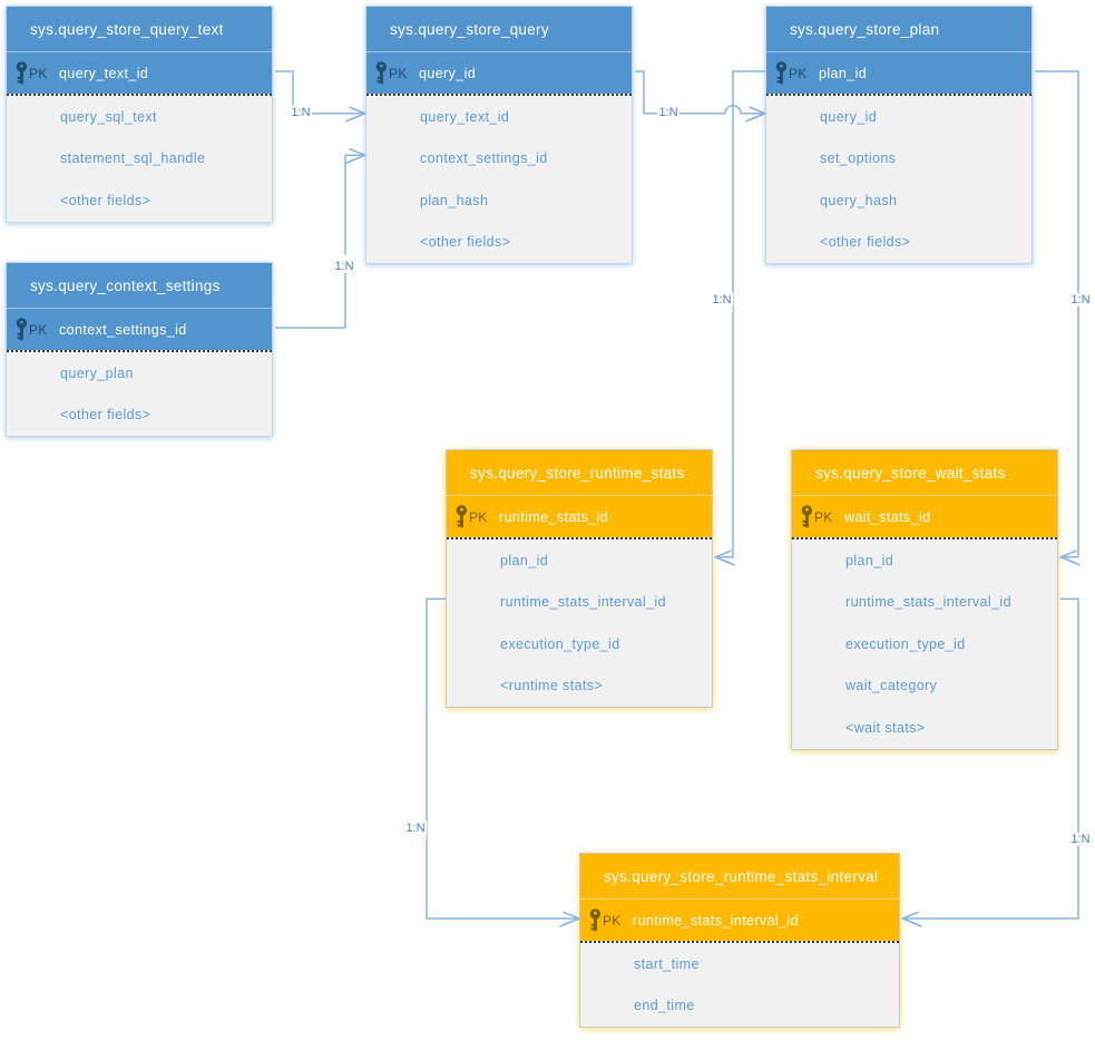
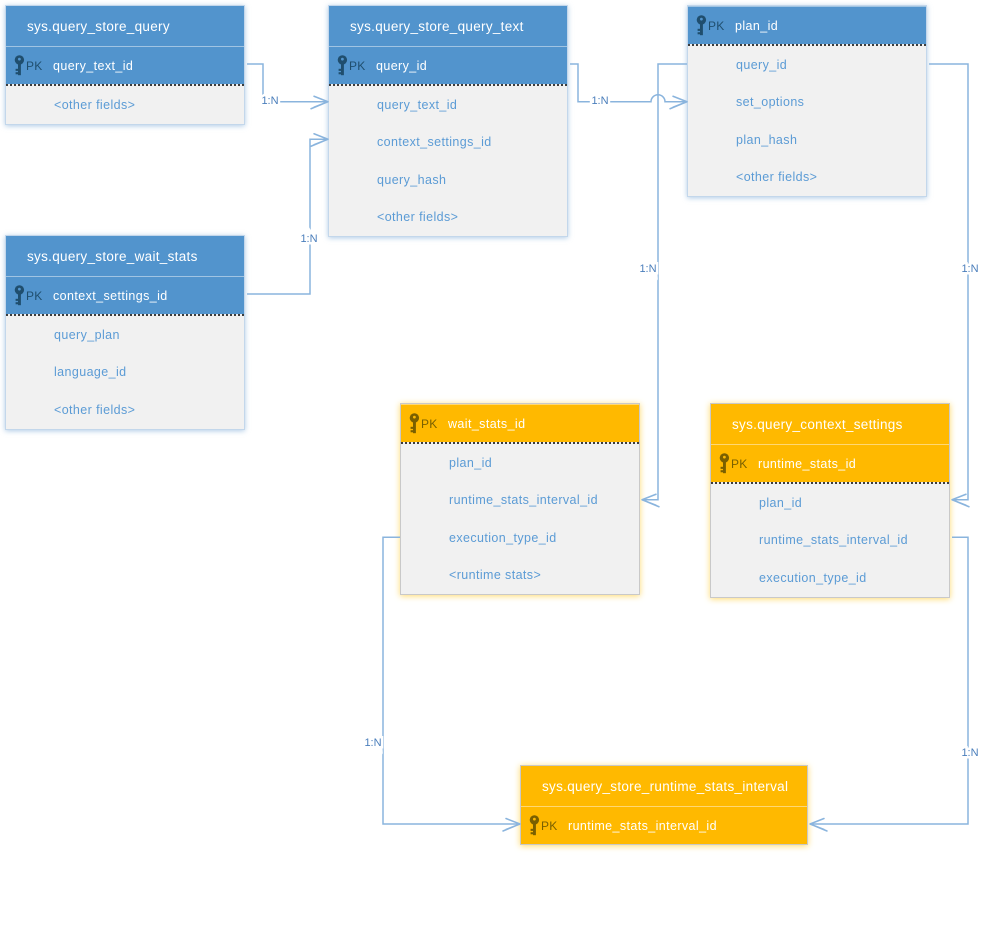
- sys.query_store_query_text
+ sys.query_store_query
  PK
  query_text_id
- query_sql_text
- statement_sql_handle
  <other fields>
- sys.query_store_query
+ sys.query_store_query_text
  PK
  query_id
  query_text_id
  context_settings_id
- plan_hash
+ query_hash
  <other fields>
- sys.query_store_plan
  PK
  plan_id
  query_id
  set_options
- query_hash
+ plan_hash
  <other fields>
- sys.query_context_settings
+ sys.query_store_wait_stats
  PK
  context_settings_id
  query_plan
+ language_id
  <other fields>
- sys.query_store_runtime_stats
  PK
- runtime_stats_id
+ wait_stats_id
  plan_id
  runtime_stats_interval_id
  execution_type_id
  <runtime stats>
- sys.query_store_wait_stats
+ sys.query_context_settings
  PK
- wait_stats_id
+ runtime_stats_id
  plan_id
  runtime_stats_interval_id
  execution_type_id
- wait_category
- <wait stats>
  sys.query_store_runtime_stats_interval
  PK
  runtime_stats_interval_id
- start_time
- end_time
  1:N
  1:N
  1:N
  1:N
  1:N
  1:N
  1:N
